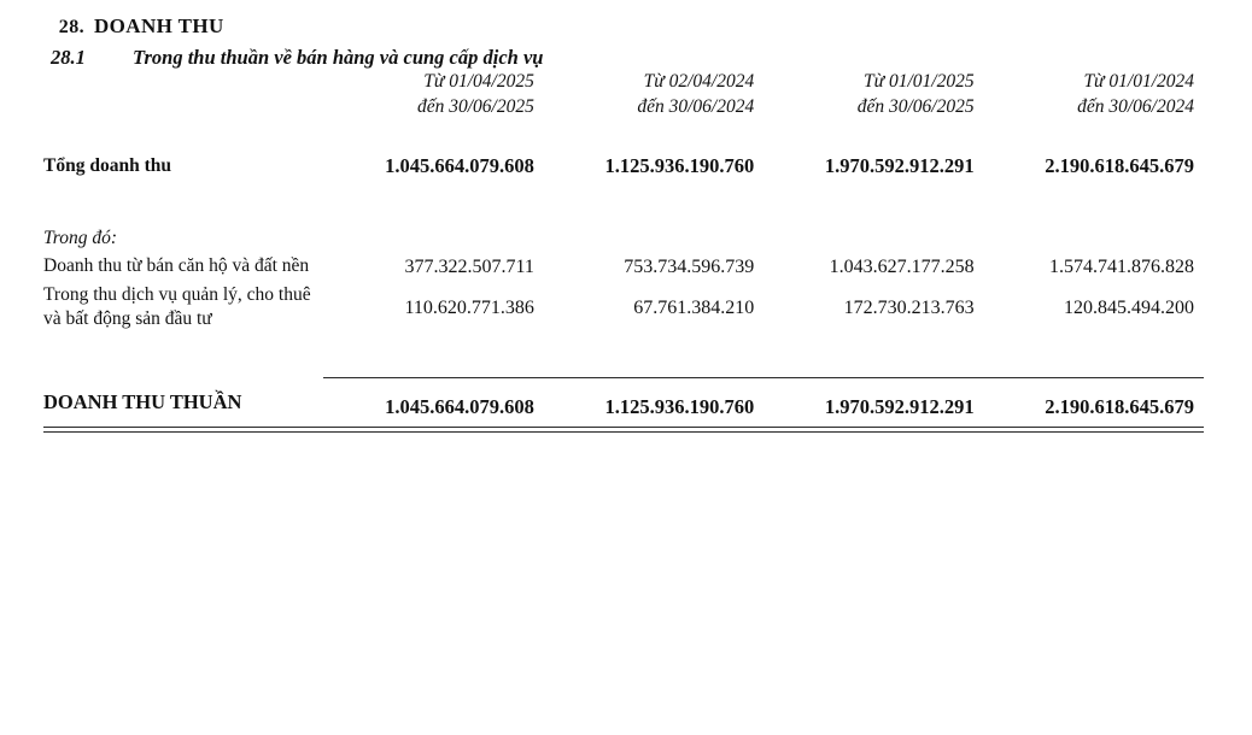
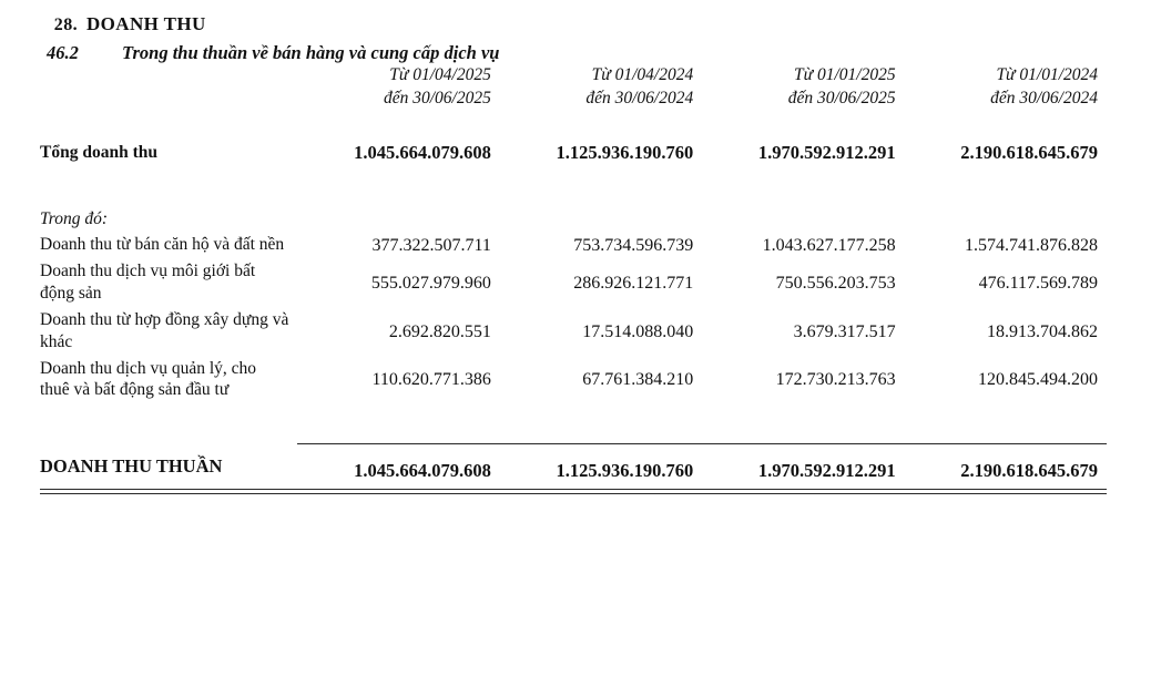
  28. DOANH THU
- 28.1
+ 46.2
  Trong thu thuần về bán hàng và cung cấp dịch vụ
- 	Từ 01/04/2025 đến 30/06/2025	Từ 02/04/2024 đến 30/06/2024	Từ 01/01/2025 đến 30/06/2025	Từ 01/01/2024 đến 30/06/2024
+ 	Từ 01/04/2025 đến 30/06/2025	Từ 01/04/2024 đến 30/06/2024	Từ 01/01/2025 đến 30/06/2025	Từ 01/01/2024 đến 30/06/2024
  Tổng doanh thu	1.045.664.079.608	1.125.936.190.760	1.970.592.912.291	2.190.618.645.679
  Trong đó:
  Doanh thu từ bán căn hộ và đất nền	377.322.507.711	753.734.596.739	1.043.627.177.258	1.574.741.876.828
+ Doanh thu dịch vụ môi giới bất động sản	555.027.979.960	286.926.121.771	750.556.203.753	476.117.569.789
+ Doanh thu từ hợp đồng xây dựng và khác	2.692.820.551	17.514.088.040	3.679.317.517	18.913.704.862
- Trong thu dịch vụ quản lý, cho thuê và bất động sản đầu tư	110.620.771.386	67.761.384.210	172.730.213.763	120.845.494.200
+ Doanh thu dịch vụ quản lý, cho thuê và bất động sản đầu tư	110.620.771.386	67.761.384.210	172.730.213.763	120.845.494.200
  DOANH THU THUẦN	1.045.664.079.608	1.125.936.190.760	1.970.592.912.291	2.190.618.645.679
